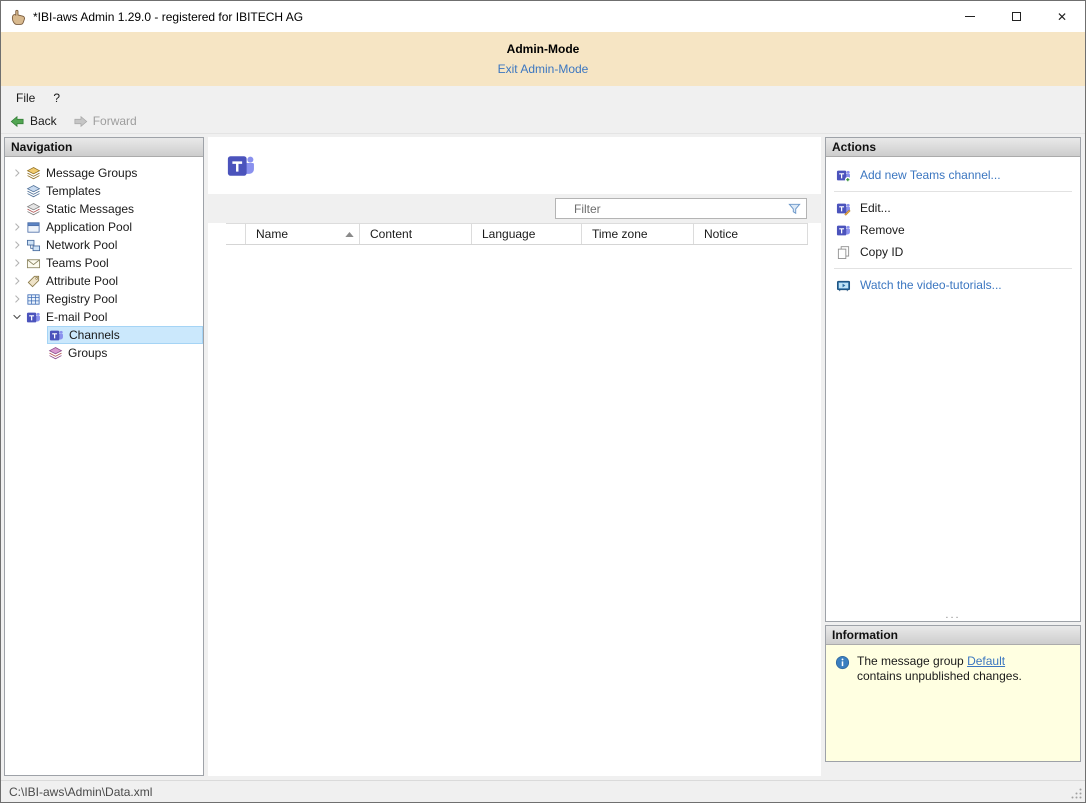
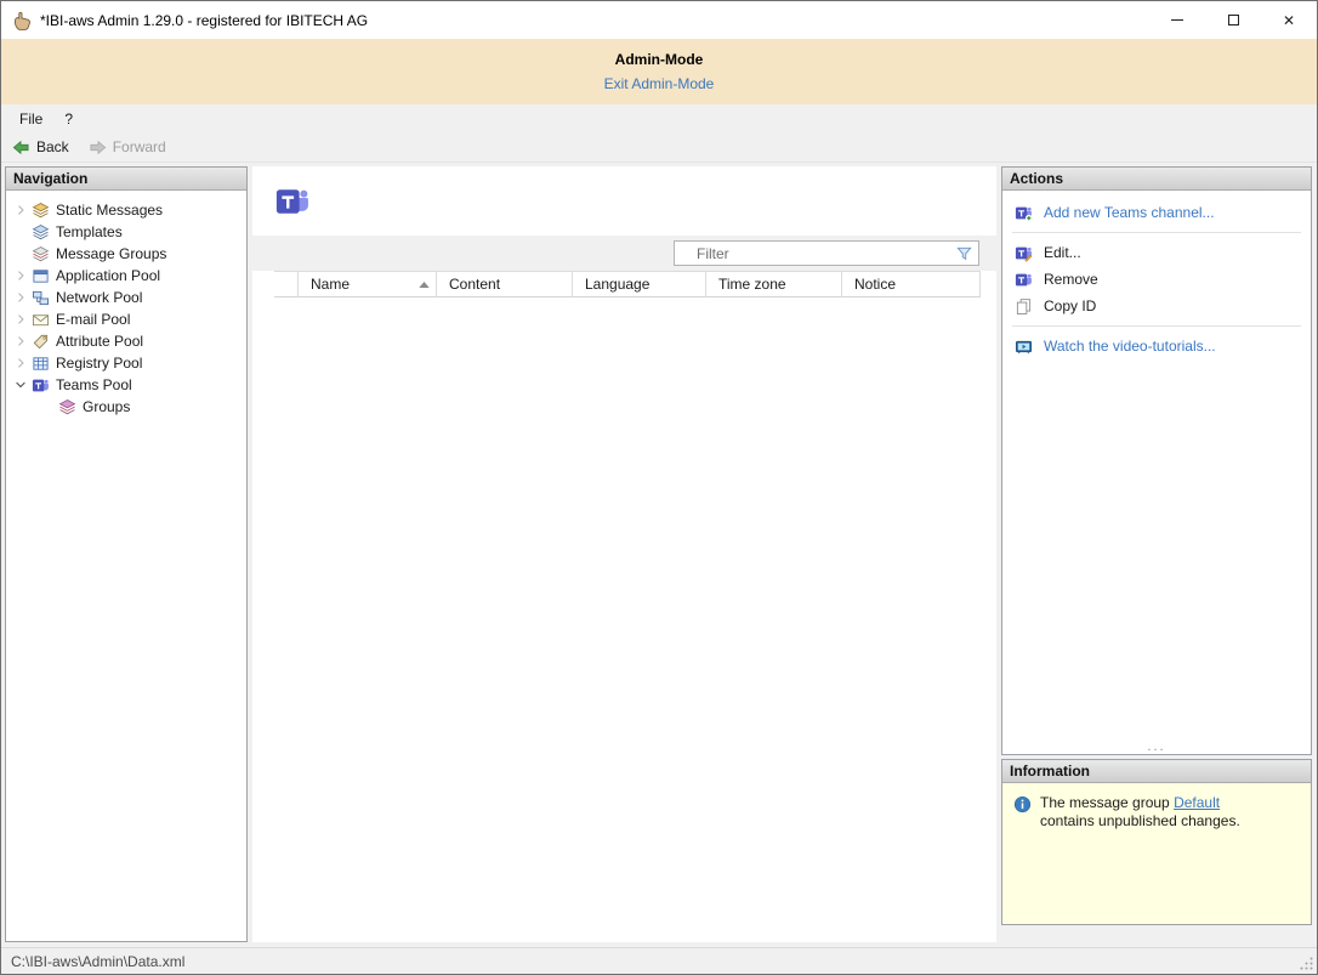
  *IBI-aws Admin 1.29.0 - registered for IBITECH AG
  ✕
  Admin-Mode
  Exit Admin-Mode
  File
  ?
  Back
  Forward
  Navigation
- Message Groups
+ Static Messages
  Templates
- Static Messages
+ Message Groups
  Application Pool
  Network Pool
- Teams Pool
+ E-mail Pool
  Attribute Pool
  Registry Pool
- E-mail Pool
+ Teams Pool
- Channels
  Groups
  Filter
  Name
  Content
  Language
  Time zone
  Notice
  Actions
  Add new Teams channel...
  Edit...
  Remove
  Copy ID
  Watch the video-tutorials...
  ...
  Information
  The message group Default contains unpublished changes.
  C:\IBI-aws\Admin\Data.xml
